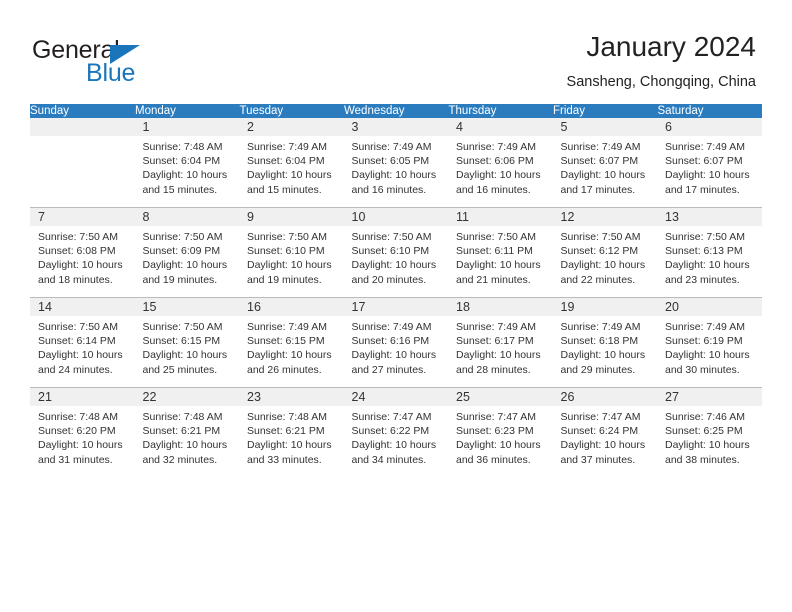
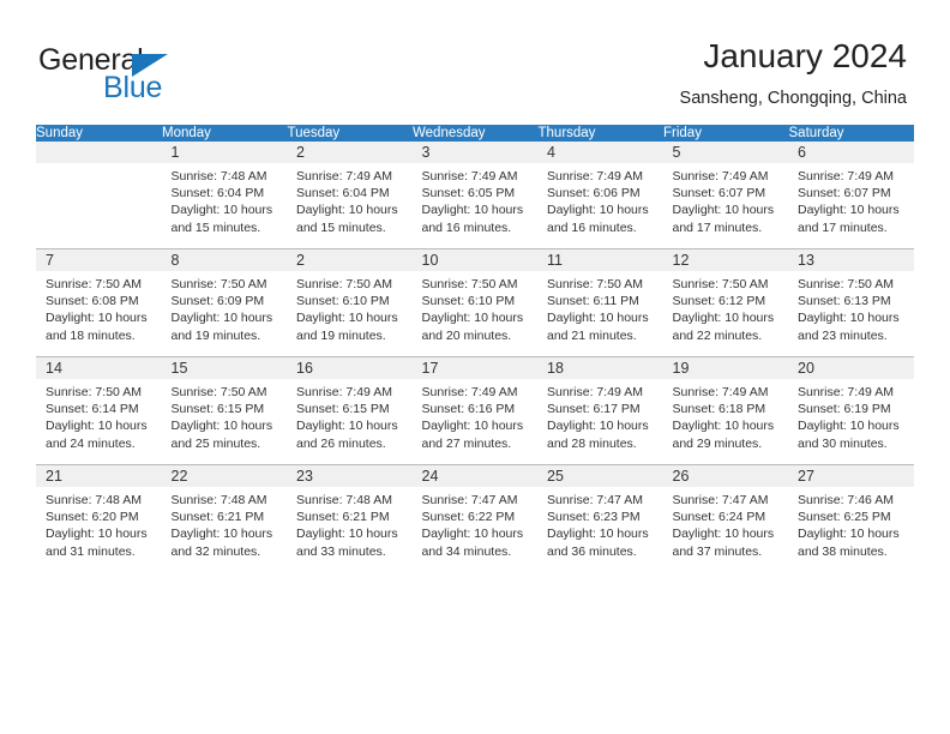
  General
  Blue
  January 2024
  Sansheng, Chongqing, China
  Sunday	Monday	Tuesday	Wednesday	Thursday	Friday	Saturday
  	1Sunrise: 7:48 AMSunset: 6:04 PMDaylight: 10 hoursand 15 minutes.	2Sunrise: 7:49 AMSunset: 6:04 PMDaylight: 10 hoursand 15 minutes.	3Sunrise: 7:49 AMSunset: 6:05 PMDaylight: 10 hoursand 16 minutes.	4Sunrise: 7:49 AMSunset: 6:06 PMDaylight: 10 hoursand 16 minutes.	5Sunrise: 7:49 AMSunset: 6:07 PMDaylight: 10 hoursand 17 minutes.	6Sunrise: 7:49 AMSunset: 6:07 PMDaylight: 10 hoursand 17 minutes.
- 7Sunrise: 7:50 AMSunset: 6:08 PMDaylight: 10 hoursand 18 minutes.	8Sunrise: 7:50 AMSunset: 6:09 PMDaylight: 10 hoursand 19 minutes.	9Sunrise: 7:50 AMSunset: 6:10 PMDaylight: 10 hoursand 19 minutes.	10Sunrise: 7:50 AMSunset: 6:10 PMDaylight: 10 hoursand 20 minutes.	11Sunrise: 7:50 AMSunset: 6:11 PMDaylight: 10 hoursand 21 minutes.	12Sunrise: 7:50 AMSunset: 6:12 PMDaylight: 10 hoursand 22 minutes.	13Sunrise: 7:50 AMSunset: 6:13 PMDaylight: 10 hoursand 23 minutes.
+ 7Sunrise: 7:50 AMSunset: 6:08 PMDaylight: 10 hoursand 18 minutes.	8Sunrise: 7:50 AMSunset: 6:09 PMDaylight: 10 hoursand 19 minutes.	2Sunrise: 7:50 AMSunset: 6:10 PMDaylight: 10 hoursand 19 minutes.	10Sunrise: 7:50 AMSunset: 6:10 PMDaylight: 10 hoursand 20 minutes.	11Sunrise: 7:50 AMSunset: 6:11 PMDaylight: 10 hoursand 21 minutes.	12Sunrise: 7:50 AMSunset: 6:12 PMDaylight: 10 hoursand 22 minutes.	13Sunrise: 7:50 AMSunset: 6:13 PMDaylight: 10 hoursand 23 minutes.
  14Sunrise: 7:50 AMSunset: 6:14 PMDaylight: 10 hoursand 24 minutes.	15Sunrise: 7:50 AMSunset: 6:15 PMDaylight: 10 hoursand 25 minutes.	16Sunrise: 7:49 AMSunset: 6:15 PMDaylight: 10 hoursand 26 minutes.	17Sunrise: 7:49 AMSunset: 6:16 PMDaylight: 10 hoursand 27 minutes.	18Sunrise: 7:49 AMSunset: 6:17 PMDaylight: 10 hoursand 28 minutes.	19Sunrise: 7:49 AMSunset: 6:18 PMDaylight: 10 hoursand 29 minutes.	20Sunrise: 7:49 AMSunset: 6:19 PMDaylight: 10 hoursand 30 minutes.
  21Sunrise: 7:48 AMSunset: 6:20 PMDaylight: 10 hoursand 31 minutes.	22Sunrise: 7:48 AMSunset: 6:21 PMDaylight: 10 hoursand 32 minutes.	23Sunrise: 7:48 AMSunset: 6:21 PMDaylight: 10 hoursand 33 minutes.	24Sunrise: 7:47 AMSunset: 6:22 PMDaylight: 10 hoursand 34 minutes.	25Sunrise: 7:47 AMSunset: 6:23 PMDaylight: 10 hoursand 36 minutes.	26Sunrise: 7:47 AMSunset: 6:24 PMDaylight: 10 hoursand 37 minutes.	27Sunrise: 7:46 AMSunset: 6:25 PMDaylight: 10 hoursand 38 minutes.
